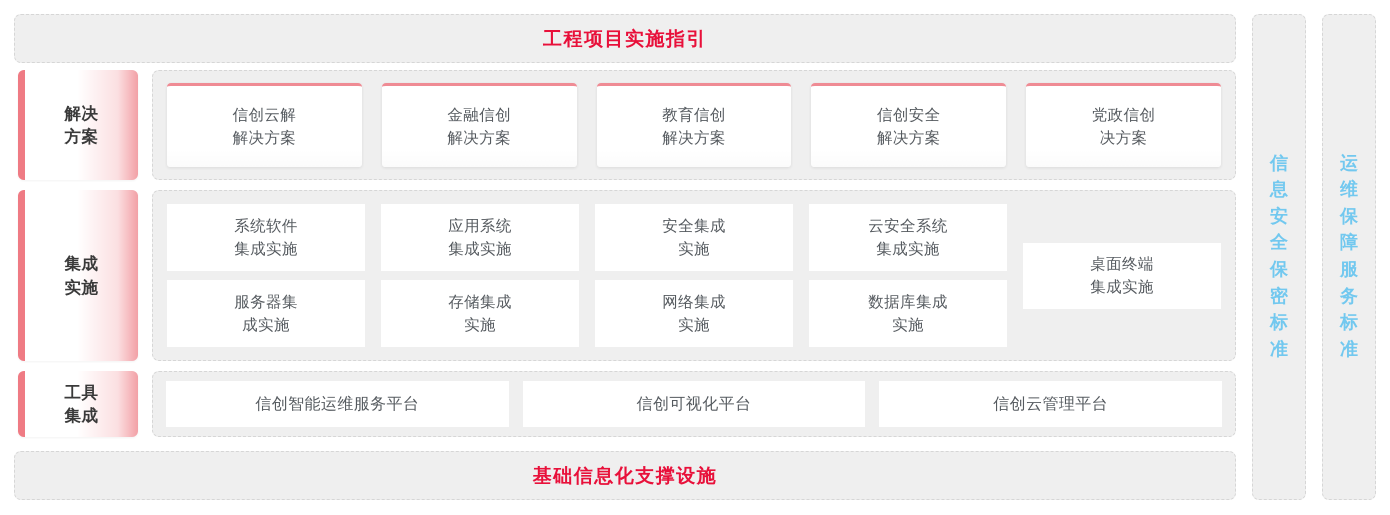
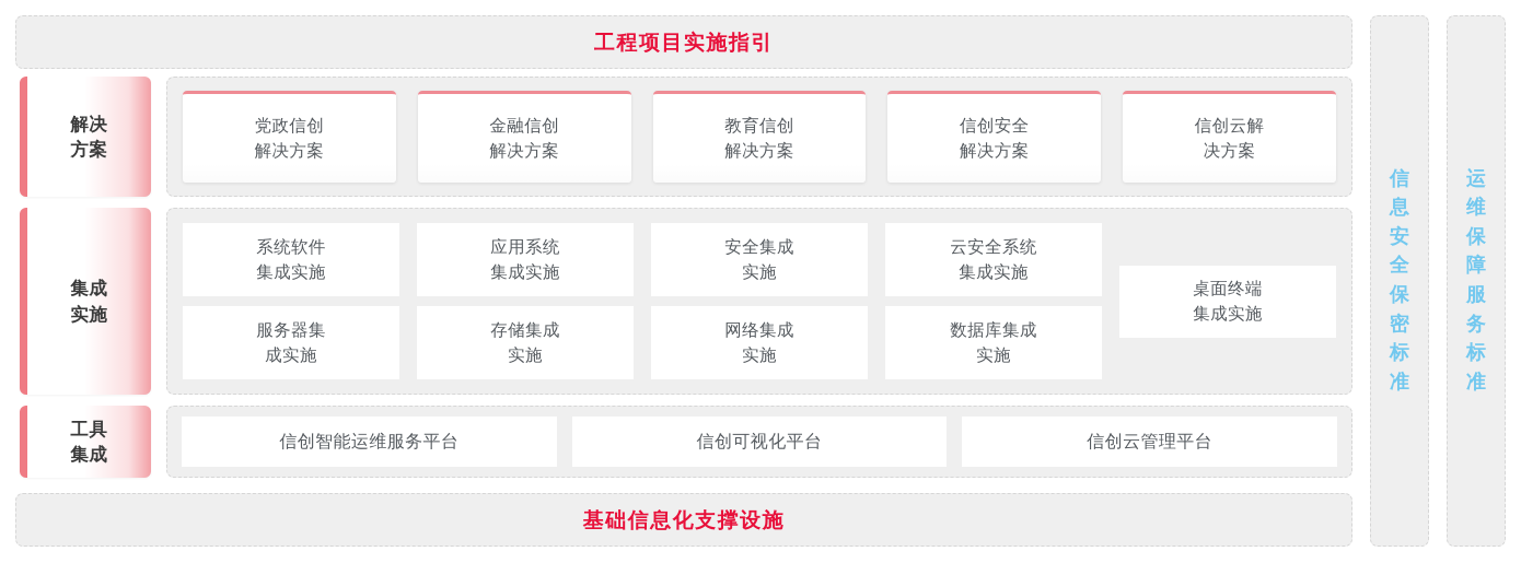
  工程项目实施指引
  解决
  方案
- 信创云解
+ 党政信创
  解决方案
  金融信创
  解决方案
  教育信创
  解决方案
  信创安全
  解决方案
- 党政信创
+ 信创云解
  决方案
  集成
  实施
  系统软件
  集成实施
  服务器集
  成实施
  应用系统
  集成实施
  存储集成
  实施
  安全集成
  实施
  网络集成
  实施
  云安全系统
  集成实施
  数据库集成
  实施
  桌面终端
  集成实施
  工具
  集成
  信创智能运维服务平台
  信创可视化平台
  信创云管理平台
  基础信息化支撑设施
  信息安全保密标准
  运维保障服务标准
